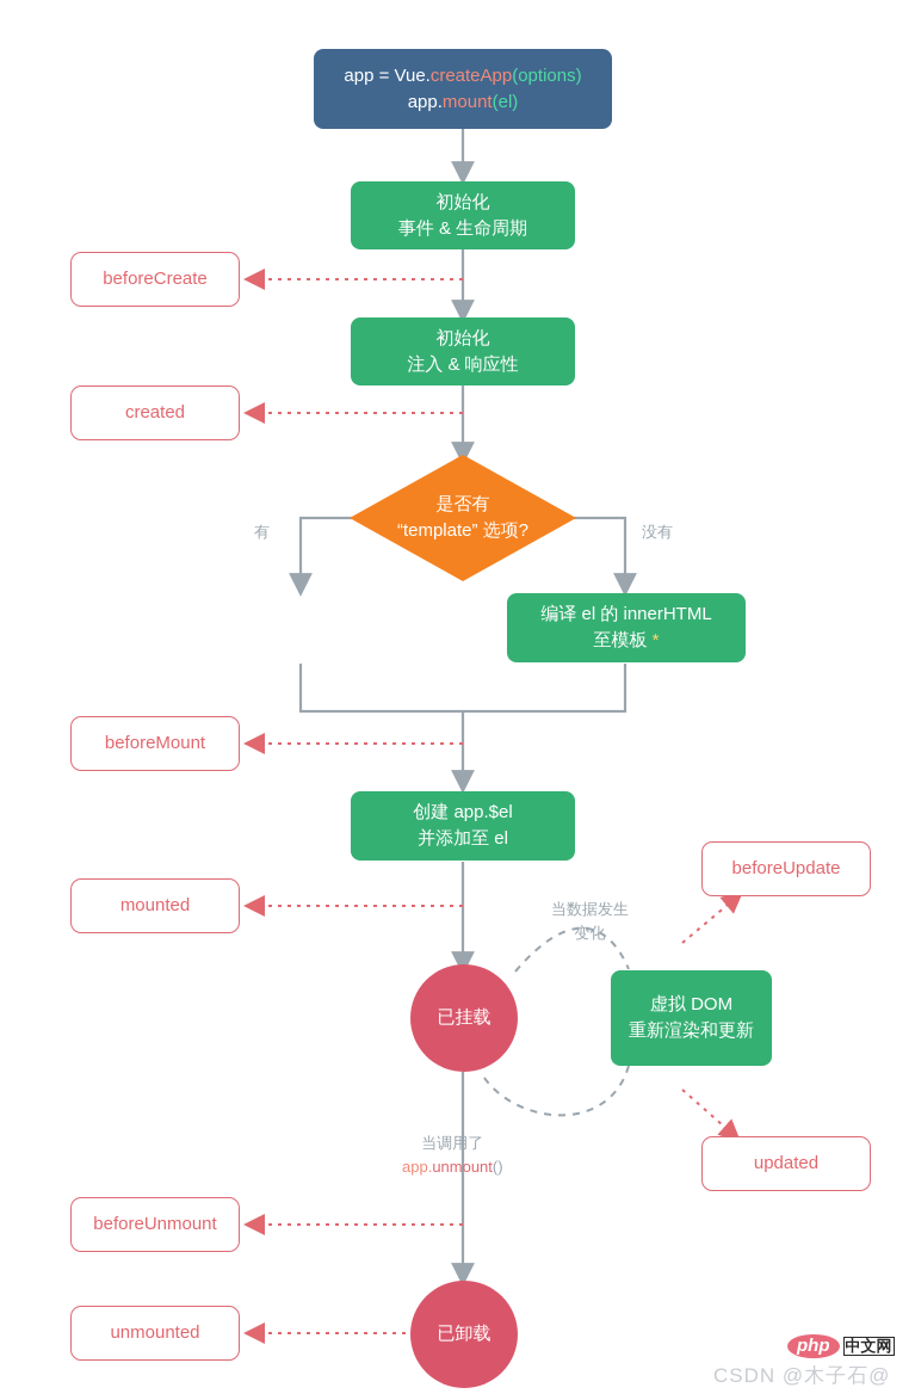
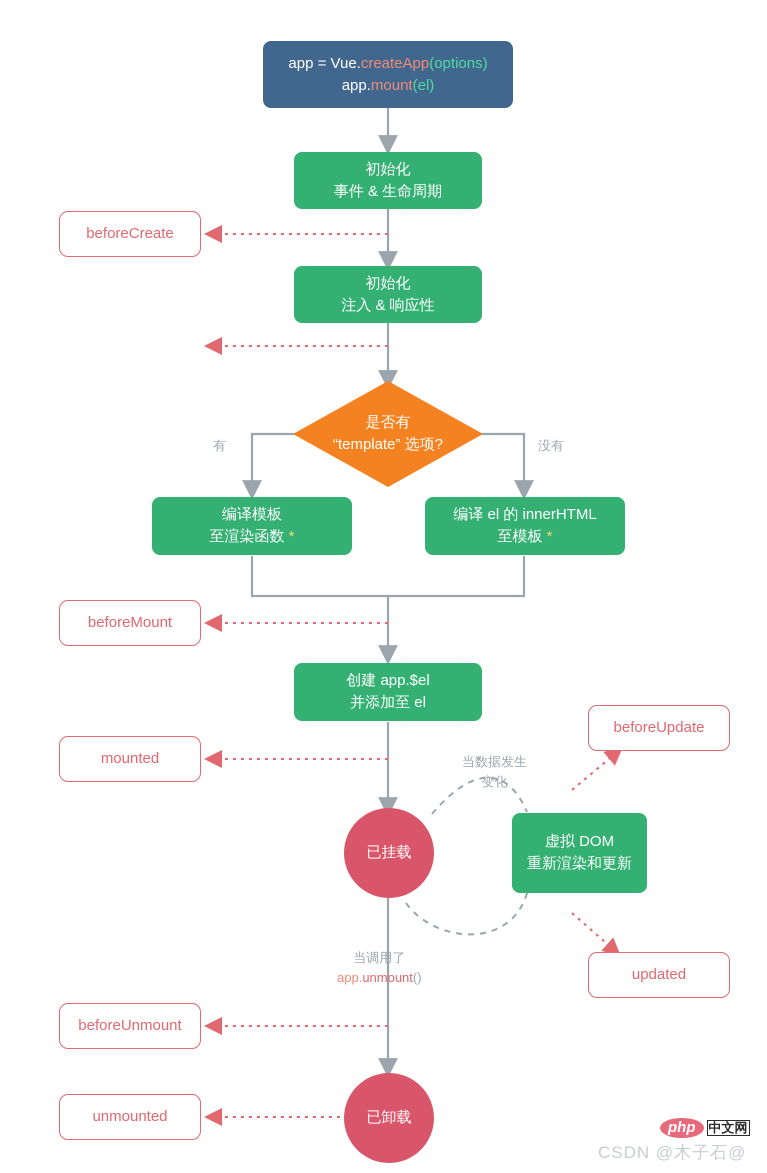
  app = Vue.createApp(options)
  app.mount(el)
  初始化
  事件 & 生命周期
  beforeCreate
  初始化
  注入 & 响应性
- created
  是否有
  “template” 选项?
  有
  没有
+ 编译模板
+ 至渲染函数 *
  编译 el 的 innerHTML
  至模板 *
  beforeMount
  创建 app.$el
  并添加至 el
  mounted
  beforeUpdate
  当数据发生
  变化
  已挂载
  虚拟 DOM
  重新渲染和更新
  updated
  当调用了
  app.unmount()
  beforeUnmount
  已卸载
  unmounted
  php
  中文网
  CSDN @木子石@
